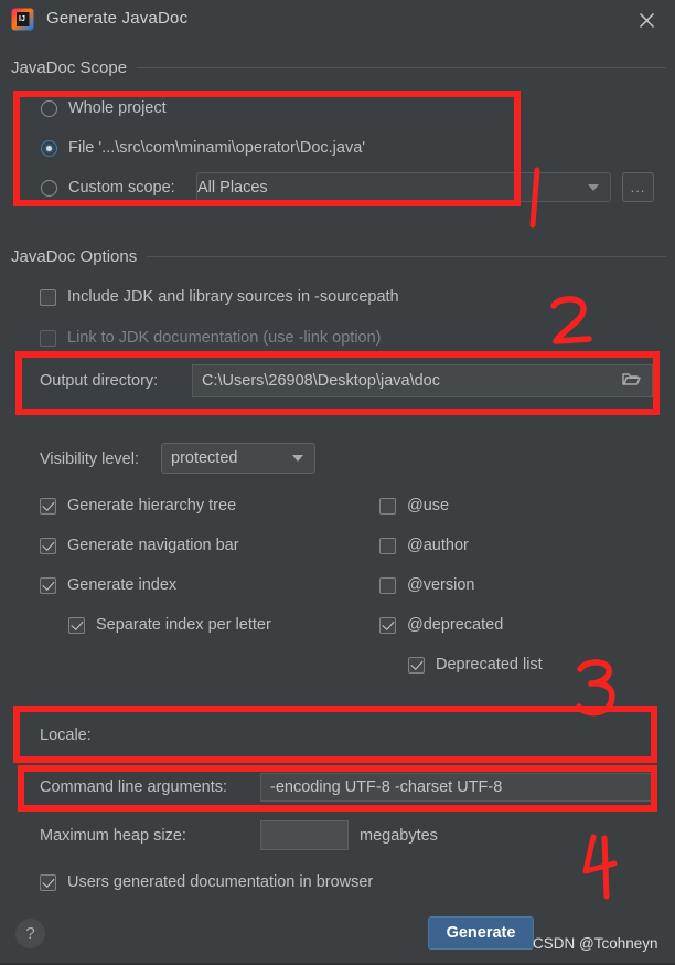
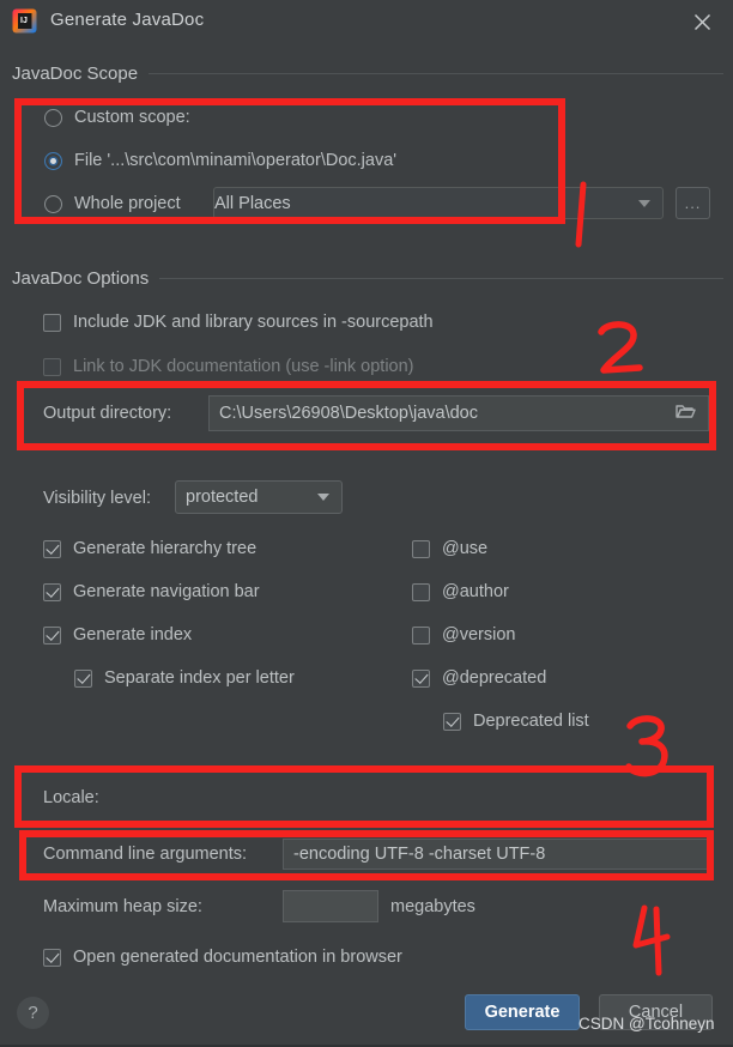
  Generate JavaDoc
  JavaDoc Scope
- Whole project
+ Custom scope:
  File '...\src\com\minami\operator\Doc.java'
- Custom scope:
+ Whole project
  All Places
  ...
  JavaDoc Options
  Include JDK and library sources in -sourcepath
  Link to JDK documentation (use -link option)
  Output directory:
  C:\Users\26908\Desktop\java\doc
  Visibility level:
  protected
  Generate hierarchy tree
  Generate navigation bar
  Generate index
  Separate index per letter
  @use
  @author
  @version
  @deprecated
  Deprecated list
  Locale:
  Command line arguments:
  -encoding UTF-8 -charset UTF-8
  Maximum heap size:
  megabytes
- Users generated documentation in browser
+ Open generated documentation in browser
  ?
  Generate
+ Cancel
  CSDN @Tcohneyn
